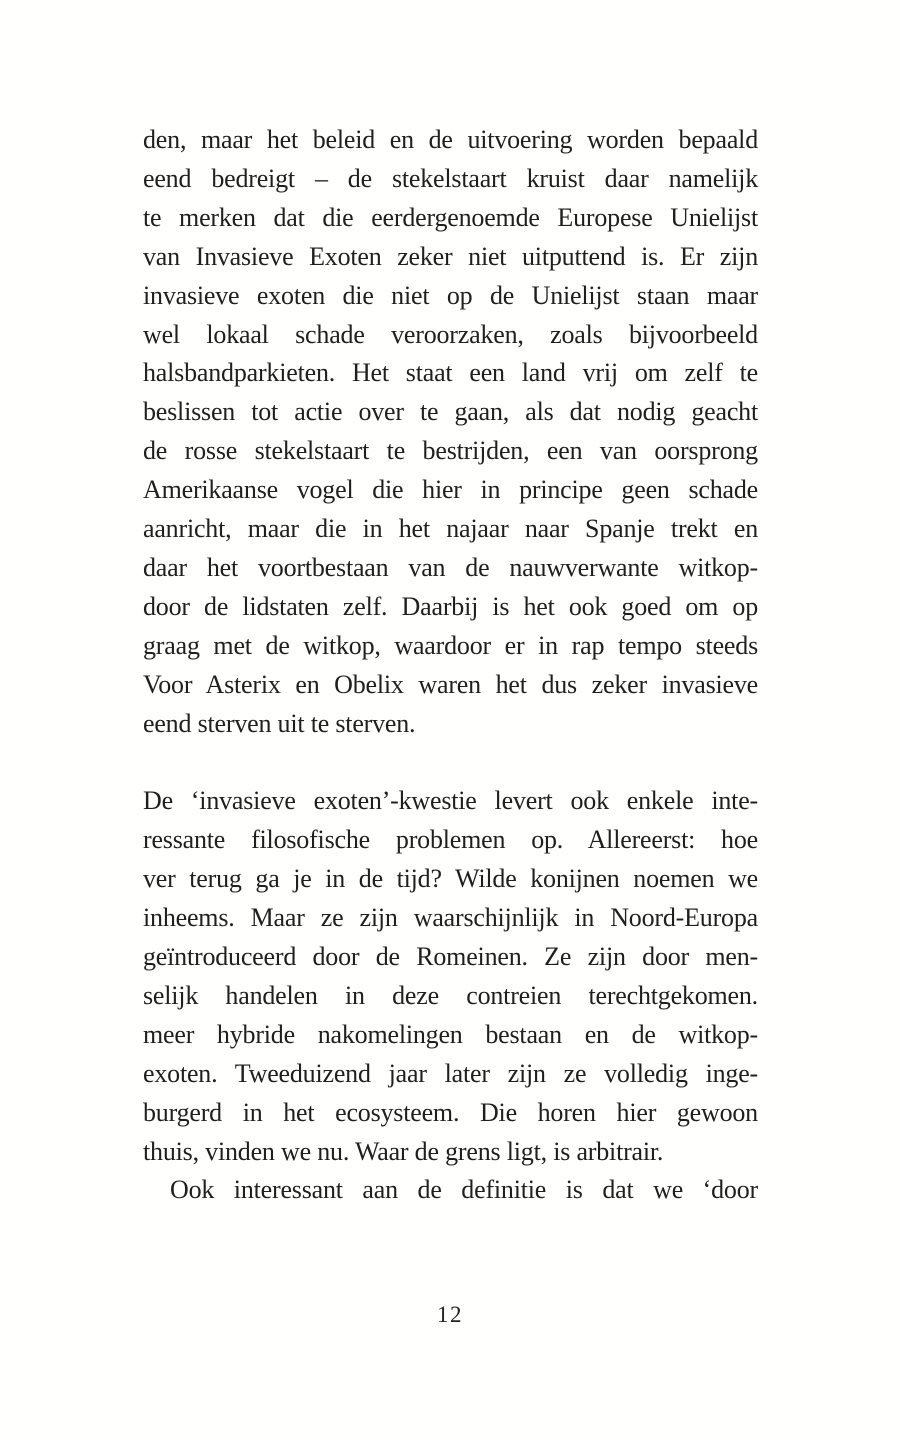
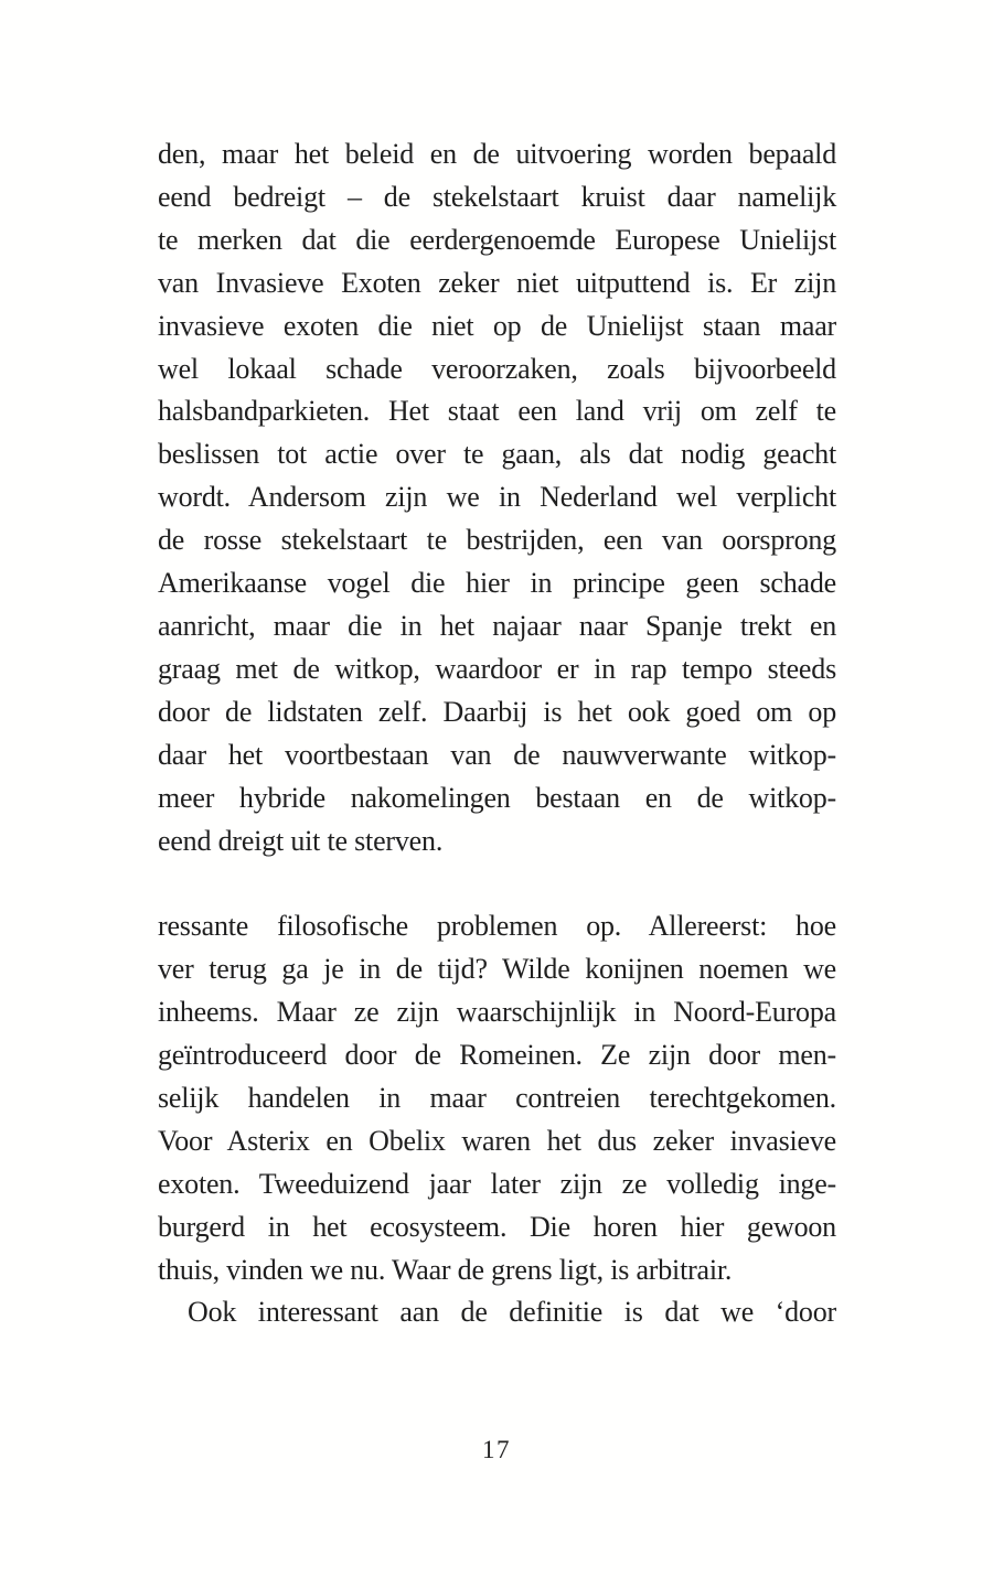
  den, maar het beleid en de uitvoering worden bepaald
  eend bedreigt – de stekelstaart kruist daar namelijk
  te merken dat die eerdergenoemde Europese Unielijst
  van Invasieve Exoten zeker niet uitputtend is. Er zijn
  invasieve exoten die niet op de Unielijst staan maar
  wel lokaal schade veroorzaken, zoals bijvoorbeeld
  halsbandparkieten. Het staat een land vrij om zelf te
  beslissen tot actie over te gaan, als dat nodig geacht
+ wordt. Andersom zijn we in Nederland wel verplicht
  de rosse stekelstaart te bestrijden, een van oorsprong
  Amerikaanse vogel die hier in principe geen schade
  aanricht, maar die in het najaar naar Spanje trekt en
- daar het voortbestaan van de nauwverwante witkop-
+ graag met de witkop, waardoor er in rap tempo steeds
  door de lidstaten zelf. Daarbij is het ook goed om op
- graag met de witkop, waardoor er in rap tempo steeds
+ daar het voortbestaan van de nauwverwante witkop-
- Voor Asterix en Obelix waren het dus zeker invasieve
+ meer hybride nakomelingen bestaan en de witkop-
- eend sterven uit te sterven.
+ eend dreigt uit te sterven.
- De ‘invasieve exoten’-kwestie levert ook enkele inte-
  ressante filosofische problemen op. Allereerst: hoe
  ver terug ga je in de tijd? Wilde konijnen noemen we
  inheems. Maar ze zijn waarschijnlijk in Noord-Europa
  geïntroduceerd door de Romeinen. Ze zijn door men-
- selijk handelen in deze contreien terechtgekomen.
+ selijk handelen in maar contreien terechtgekomen.
- meer hybride nakomelingen bestaan en de witkop-
+ Voor Asterix en Obelix waren het dus zeker invasieve
  exoten. Tweeduizend jaar later zijn ze volledig inge-
  burgerd in het ecosysteem. Die horen hier gewoon
  thuis, vinden we nu. Waar de grens ligt, is arbitrair.
  Ook interessant aan de definitie is dat we ‘door
- 12
+ 17
